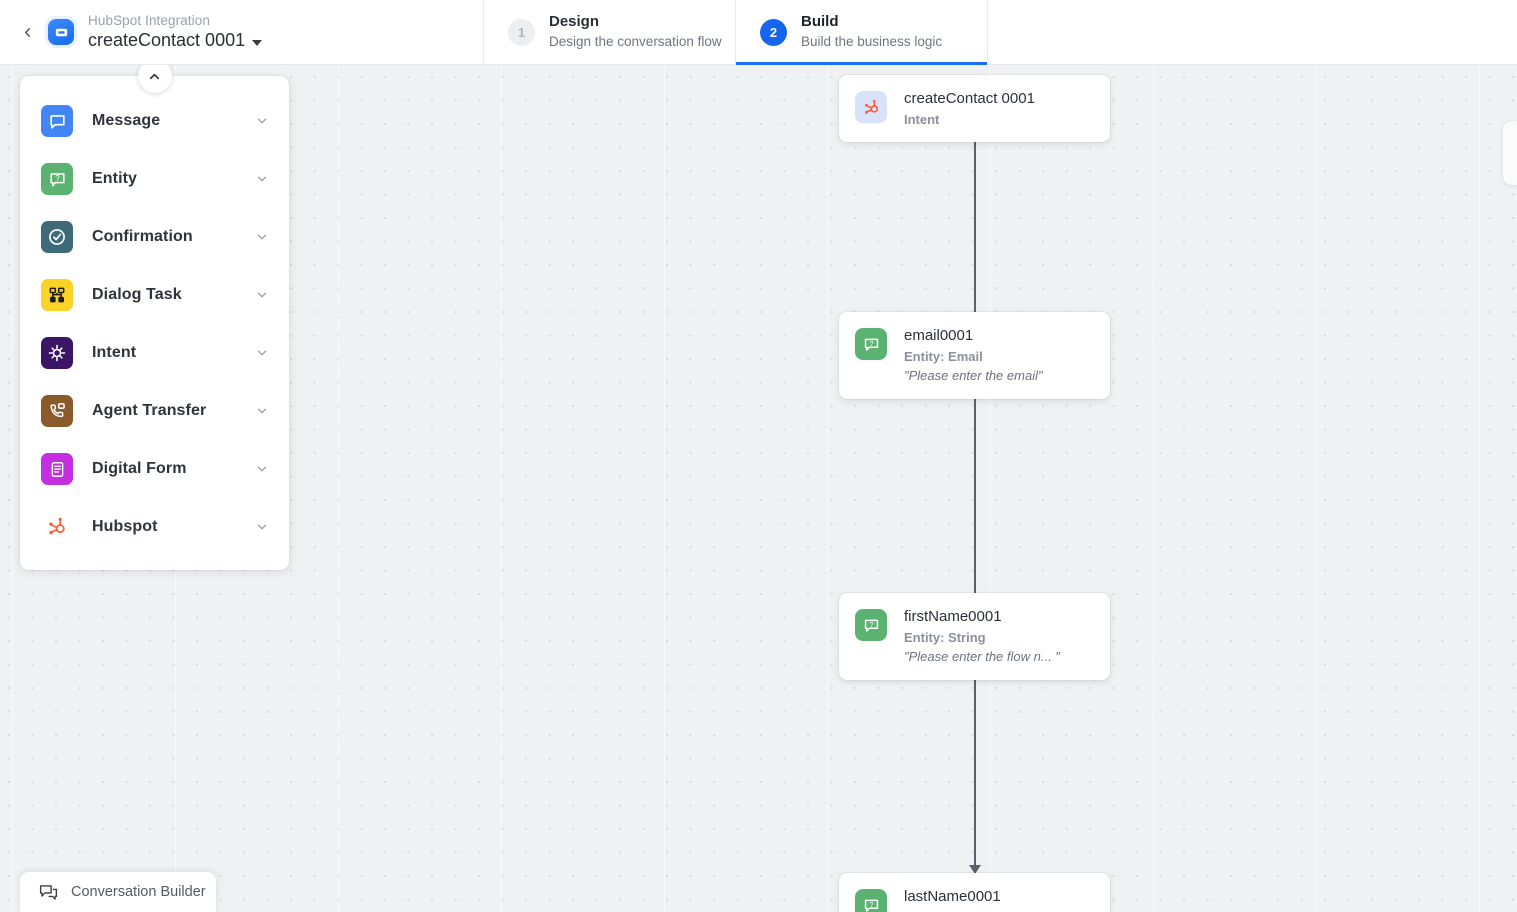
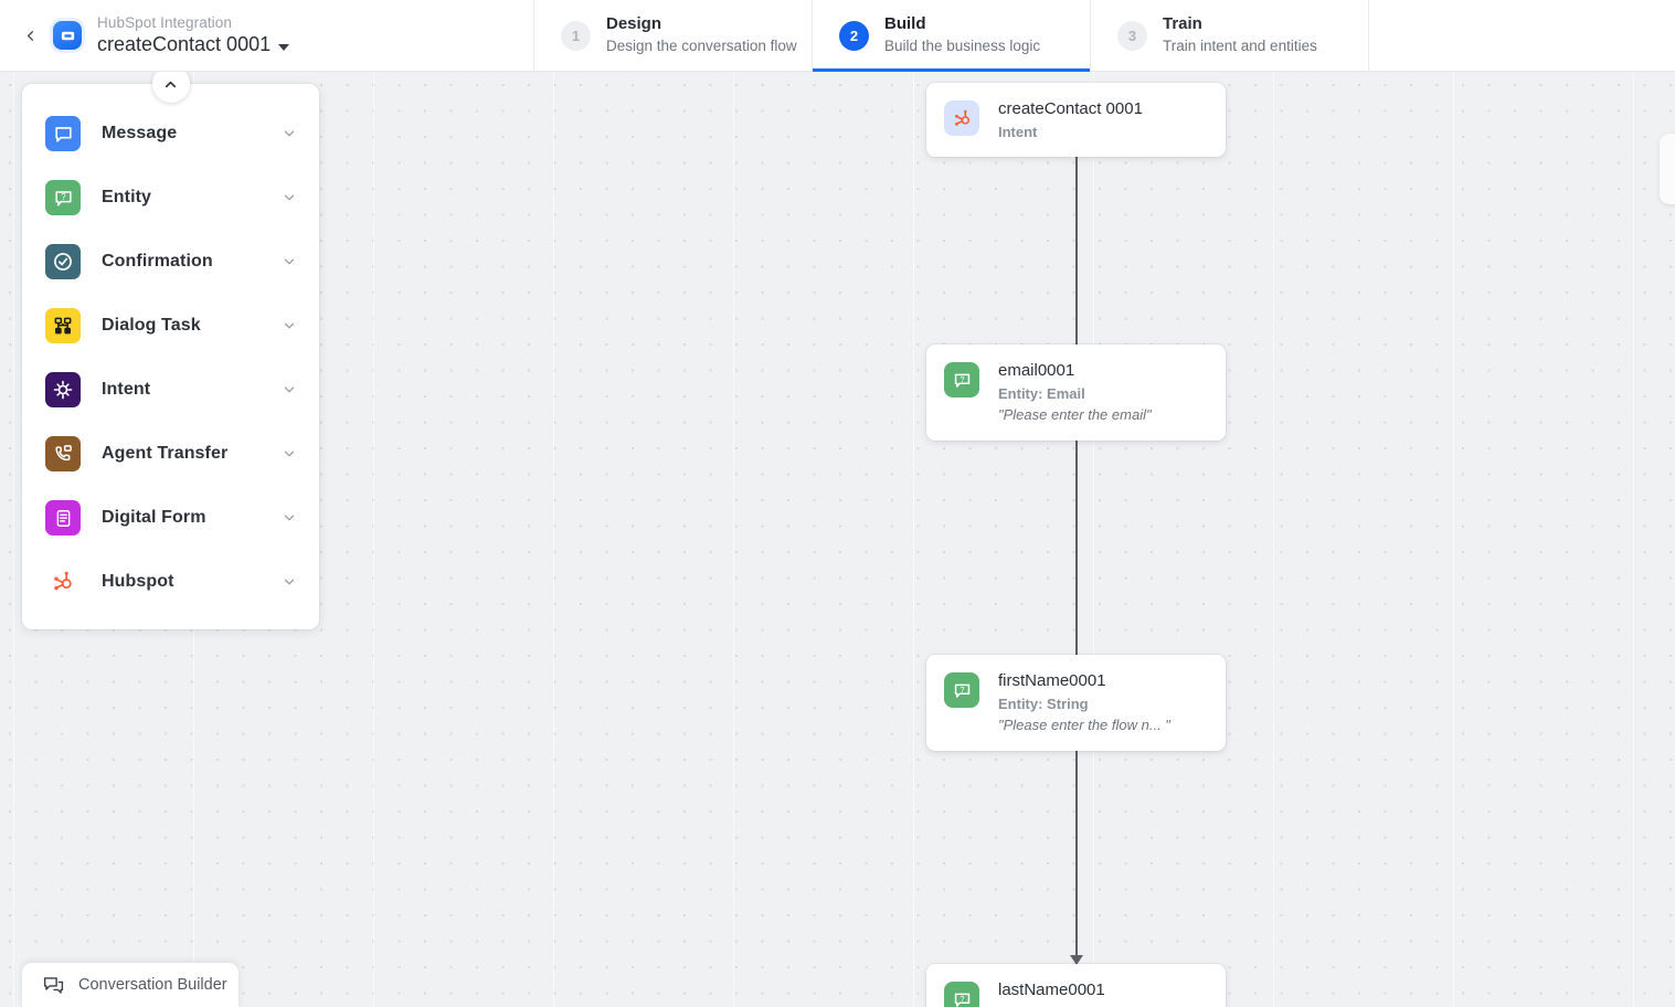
  HubSpot Integration
  createContact 0001
  1
  Design
  Design the conversation flow
  2
  Build
  Build the business logic
+ 3
+ Train
+ Train intent and entities
  Message
  ?
  Entity
  Confirmation
  Dialog Task
  Intent
  Agent Transfer
  Digital Form
  Hubspot
  createContact 0001
  Intent
  ?
  email0001
  Entity: Email
  "Please enter the email"
  ?
  firstName0001
  Entity: String
  "Please enter the flow n... "
  ?
  lastName0001
  Conversation Builder
